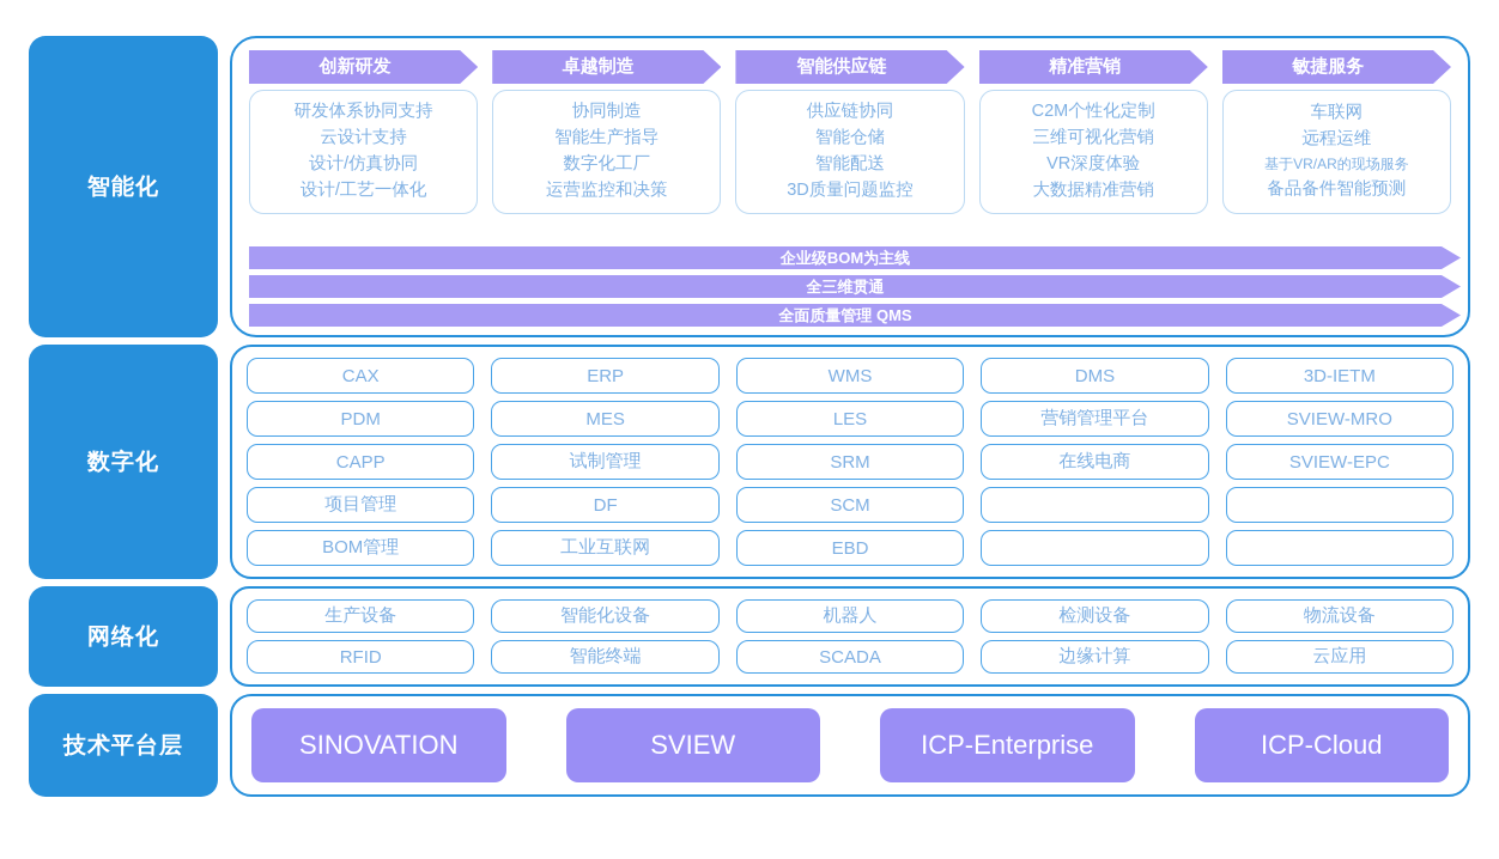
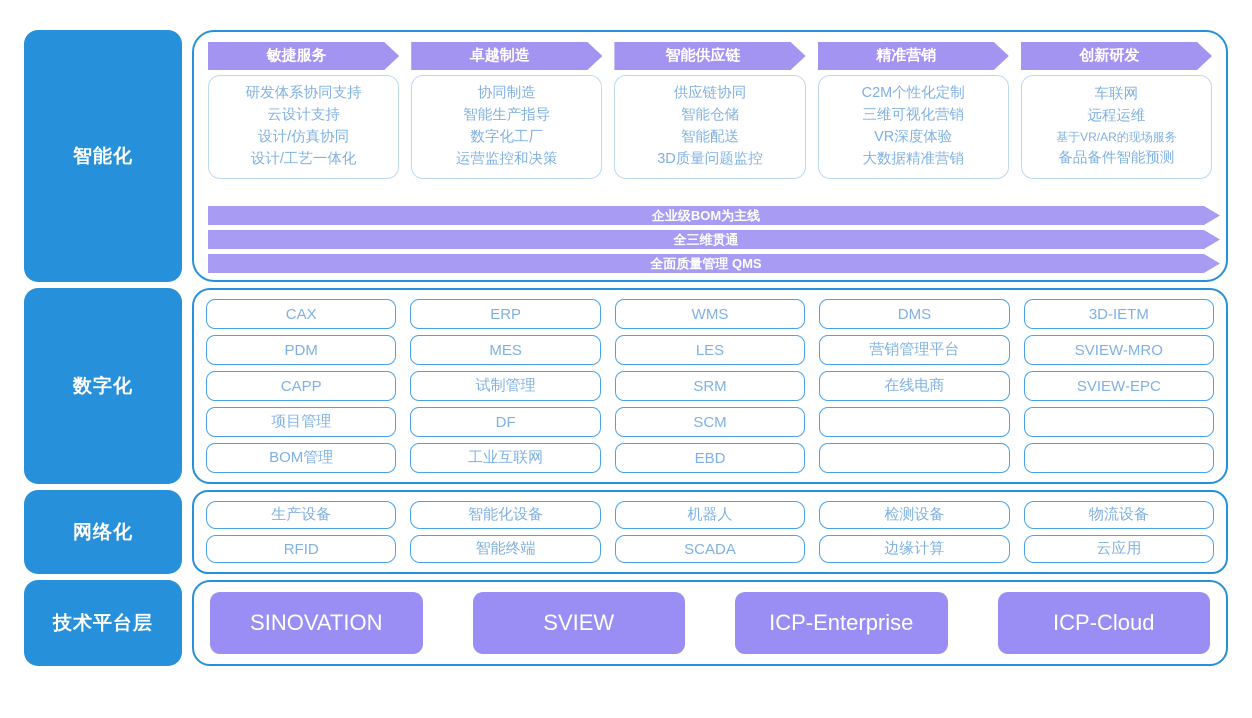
  智能化
  数字化
  网络化
  技术平台层
- 创新研发
+ 敏捷服务
  研发体系协同支持
  云设计支持
  设计/仿真协同
  设计/工艺一体化
  卓越制造
  协同制造
  智能生产指导
  数字化工厂
  运营监控和决策
  智能供应链
  供应链协同
  智能仓储
  智能配送
  3D质量问题监控
  精准营销
  C2M个性化定制
  三维可视化营销
  VR深度体验
  大数据精准营销
- 敏捷服务
+ 创新研发
  车联网
  远程运维
  基于VR/AR的现场服务
  备品备件智能预测
  企业级BOM为主线
  全三维贯通
  全面质量管理 QMS
  CAX
  PDM
  CAPP
  项目管理
  BOM管理
  ERP
  MES
  试制管理
  DF
  工业互联网
  WMS
  LES
  SRM
  SCM
  EBD
  DMS
  营销管理平台
  在线电商
  3D-IETM
  SVIEW-MRO
  SVIEW-EPC
  生产设备
  RFID
  智能化设备
  智能终端
  机器人
  SCADA
  检测设备
  边缘计算
  物流设备
  云应用
  SINOVATION
  SVIEW
  ICP-Enterprise
  ICP-Cloud
